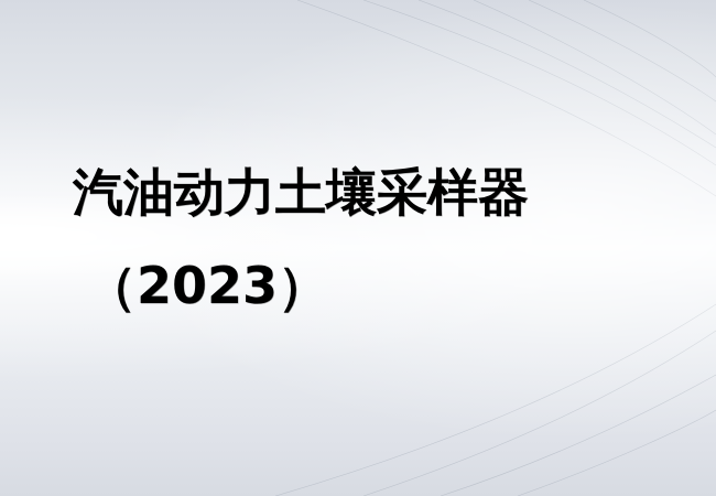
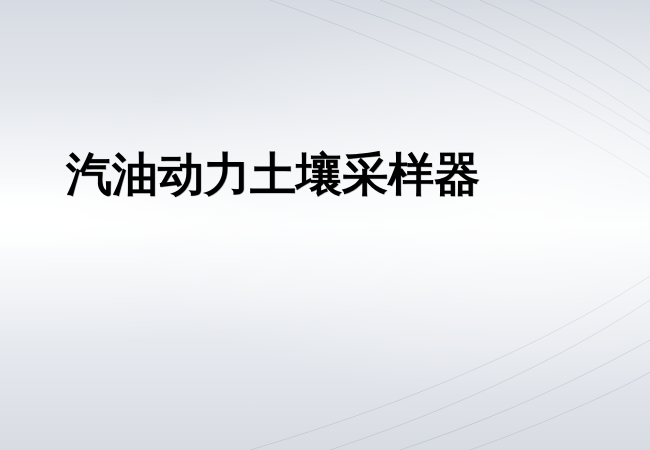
  汽油动力土壤采样器
- （2023）
